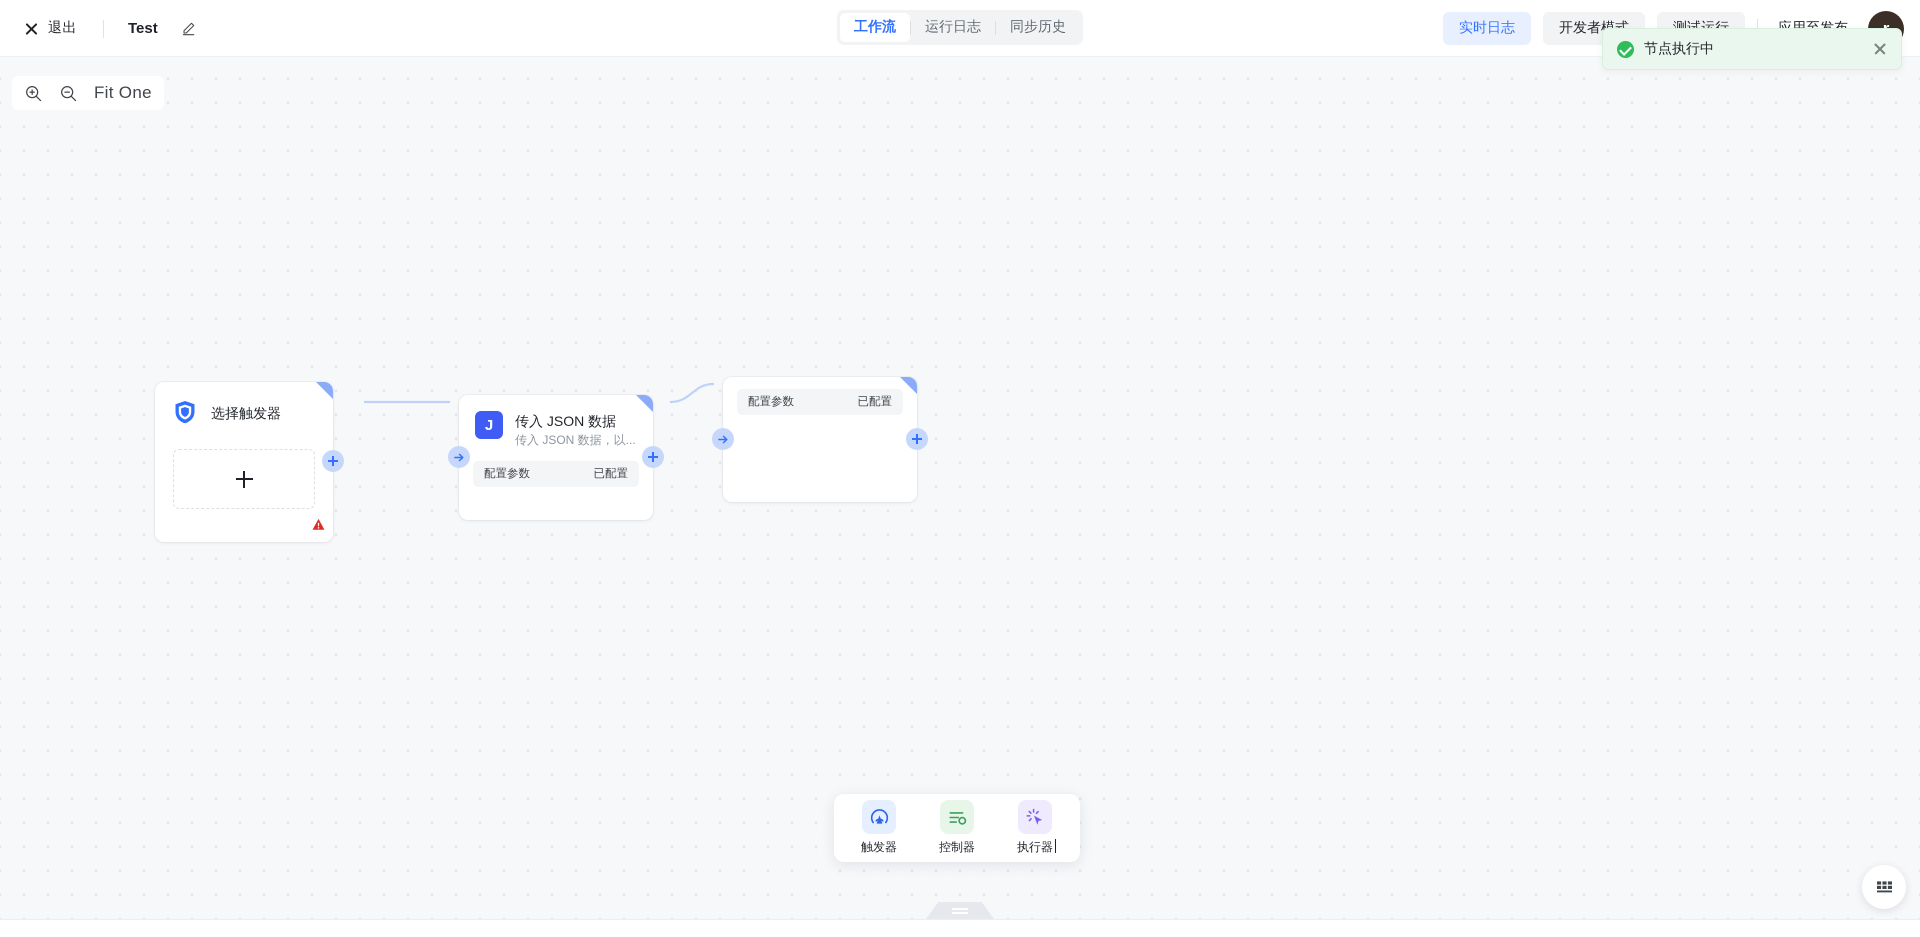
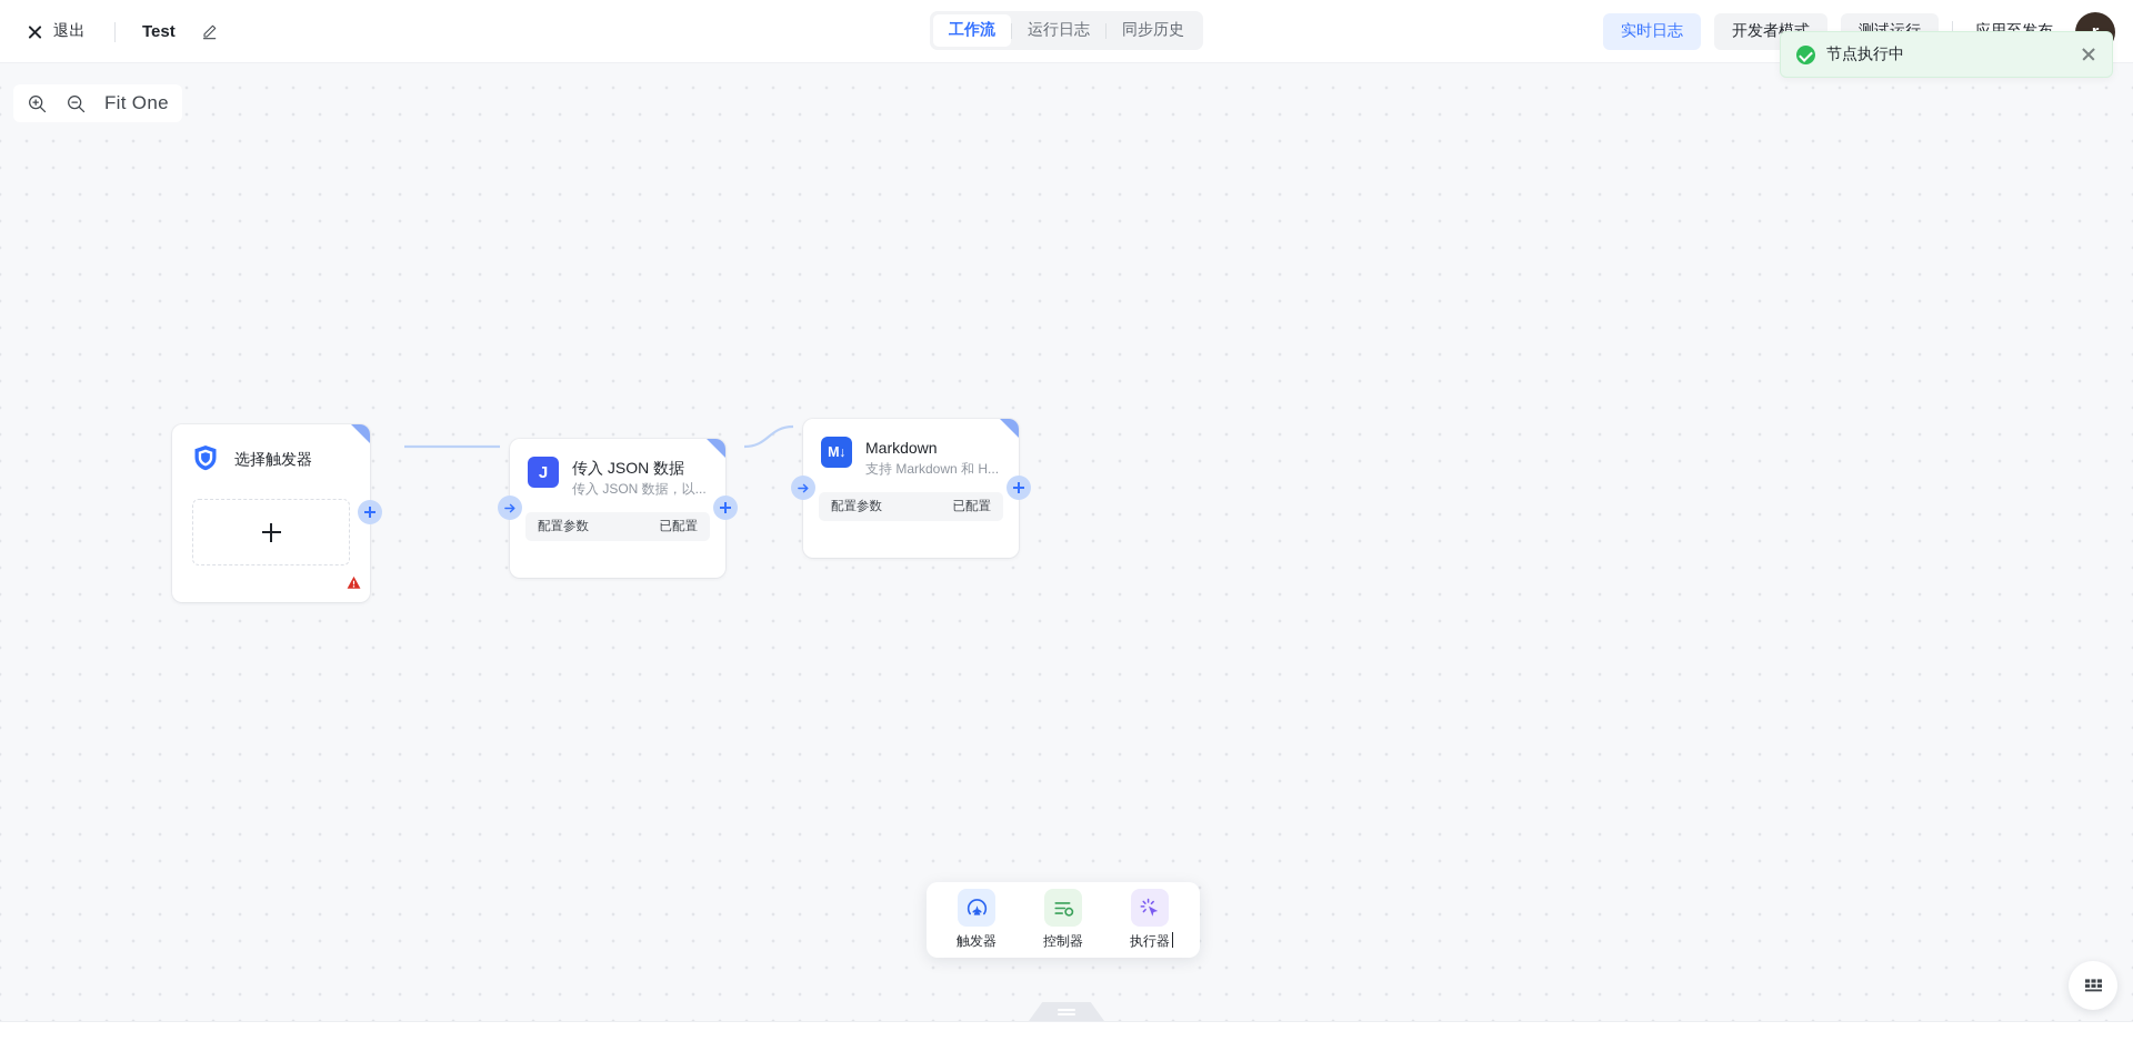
  退出
  Test
  工作流
  运行日志
  同步历史
  实时日志
  开发者模式
  测试运行
  应用至发布
  节点执行中
  Fit One
  选择触发器
  J
  传入 JSON 数据
  传入 JSON 数据，以...
  配置参数
  已配置
+ M↓
+ Markdown
+ 支持 Markdown 和 H...
  配置参数
  已配置
  触发器
  控制器
  执行器
